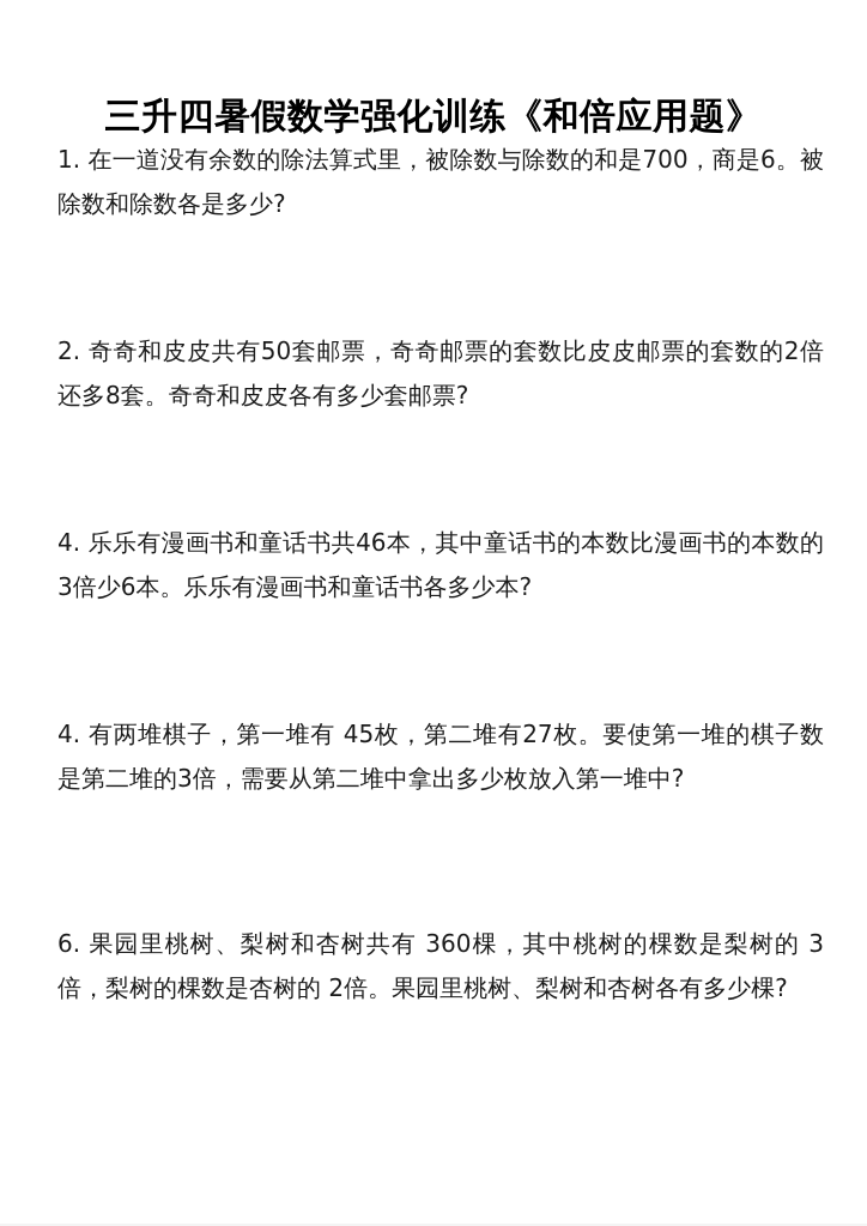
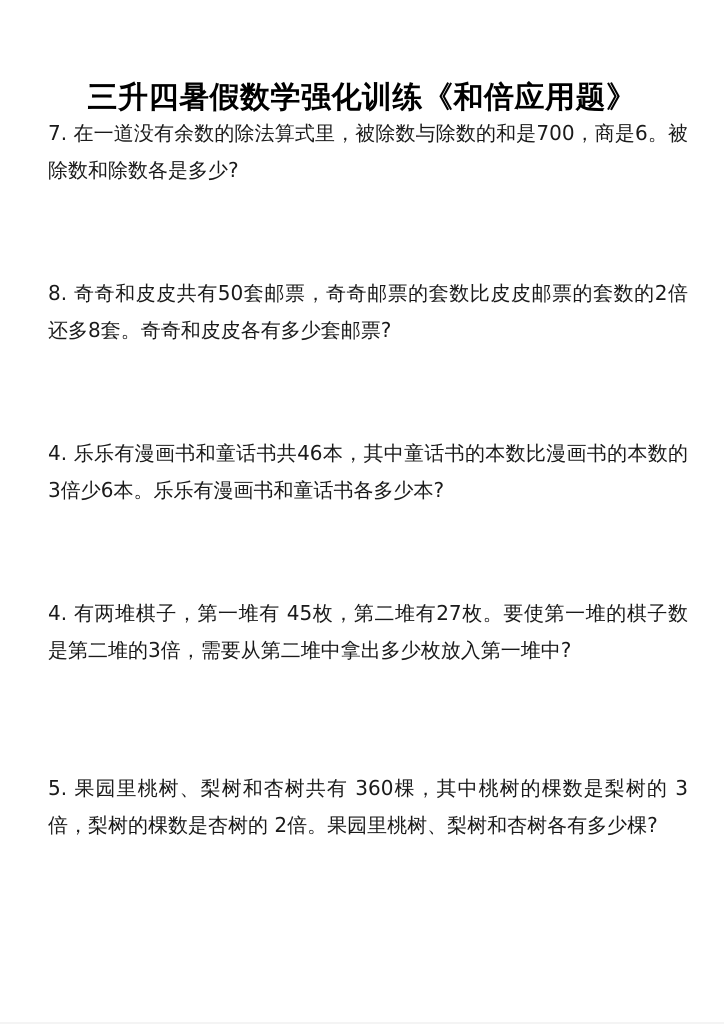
  三升四暑假数学强化训练《和倍应用题》
- 1. 在一道没有余数的除法算式里，被除数与除数的和是700，商是6。被除数和除数各是多少?
+ 7. 在一道没有余数的除法算式里，被除数与除数的和是700，商是6。被除数和除数各是多少?
- 2. 奇奇和皮皮共有50套邮票，奇奇邮票的套数比皮皮邮票的套数的2倍还多8套。奇奇和皮皮各有多少套邮票?
+ 8. 奇奇和皮皮共有50套邮票，奇奇邮票的套数比皮皮邮票的套数的2倍还多8套。奇奇和皮皮各有多少套邮票?
  4. 乐乐有漫画书和童话书共46本，其中童话书的本数比漫画书的本数的 3倍少6本。乐乐有漫画书和童话书各多少本?
  4. 有两堆棋子，第一堆有 45枚，第二堆有27枚。要使第一堆的棋子数是第二堆的3倍，需要从第二堆中拿出多少枚放入第一堆中?
- 6. 果园里桃树、梨树和杏树共有 360棵，其中桃树的棵数是梨树的 3倍，梨树的棵数是杏树的 2倍。果园里桃树、梨树和杏树各有多少棵?
+ 5. 果园里桃树、梨树和杏树共有 360棵，其中桃树的棵数是梨树的 3倍，梨树的棵数是杏树的 2倍。果园里桃树、梨树和杏树各有多少棵?
